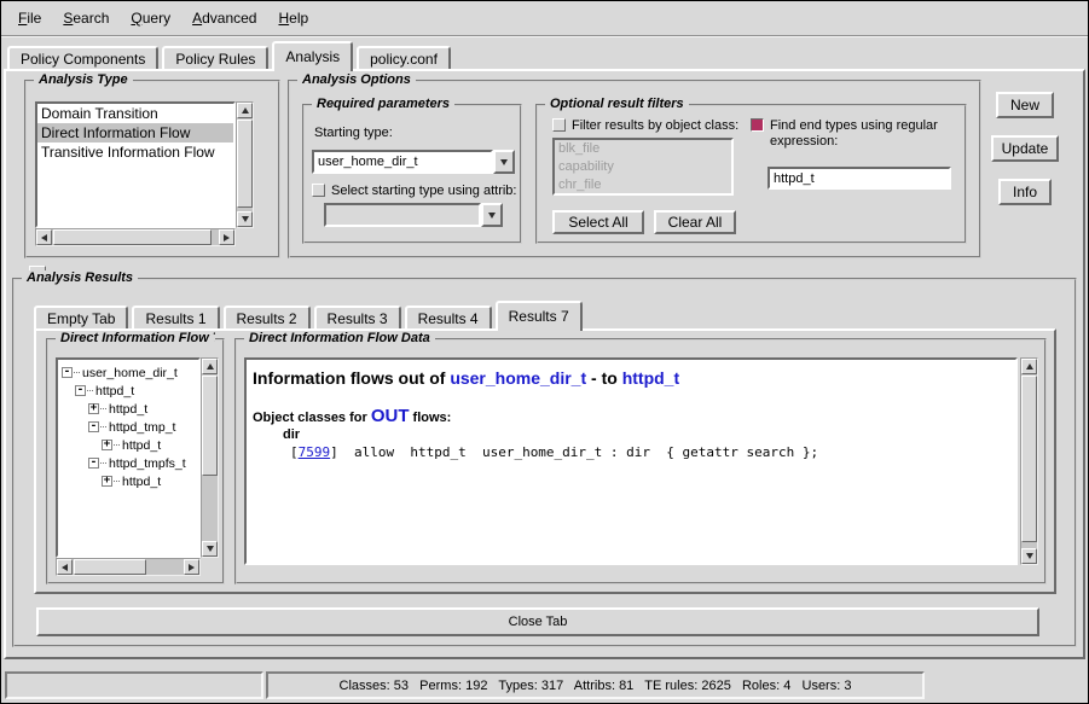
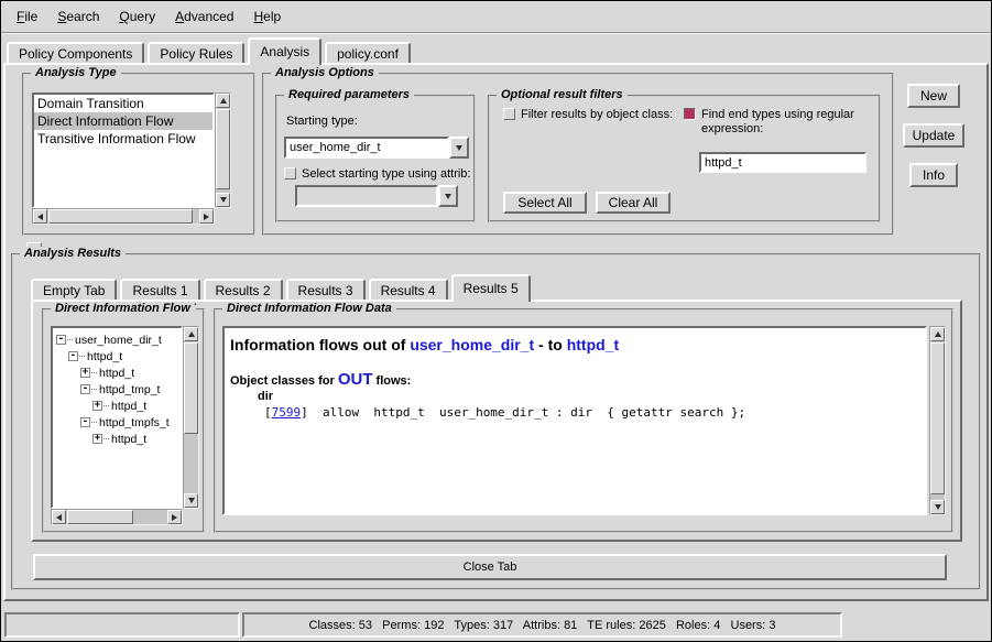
  File
  Search
  Query
  Advanced
  Help
  Policy Components
  Policy Rules
  Analysis
  policy.conf
  Analysis Type
  Domain Transition
  Direct Information Flow
  Transitive Information Flow
  Analysis Options
  Required parameters
  Starting type:
  user_home_dir_t
  Select starting type using attrib:
  Optional result filters
  Filter results by object class:
- blk_file
- capability
- chr_file
  Select All
  Clear All
  Find end types using regular
  expression:
  httpd_t
  New
  Update
  Info
  Analysis Results
  Empty Tab
  Results 1
  Results 2
  Results 3
  Results 4
- Results 7
+ Results 5
  Direct Information Flow
  -
  user_home_dir_t
  -
  httpd_t
  +
  httpd_t
  -
  httpd_tmp_t
  +
  httpd_t
  -
  httpd_tmpfs_t
  +
  httpd_t
  Direct Information Flow Data
  Information flows out of user_home_dir_t - to httpd_t
  Object classes for OUT flows:
  dir
  [7599] allow httpd_t user_home_dir_t : dir { getattr search };
  Close Tab
  Classes: 53 Perms: 192 Types: 317 Attribs: 81 TE rules: 2625 Roles: 4 Users: 3
